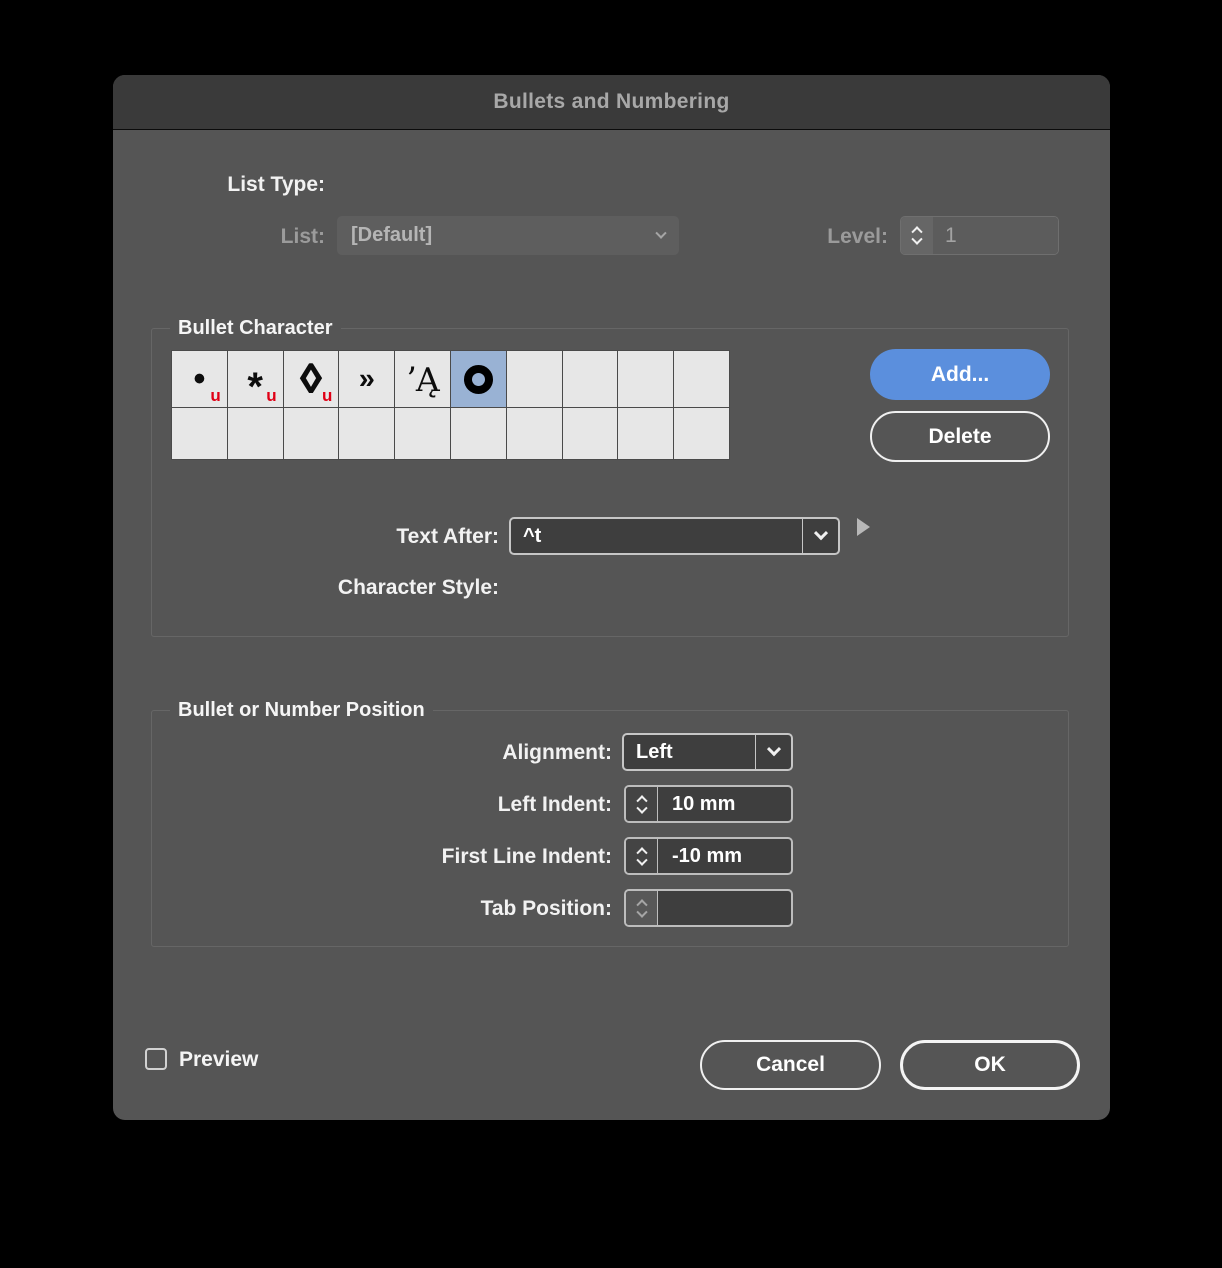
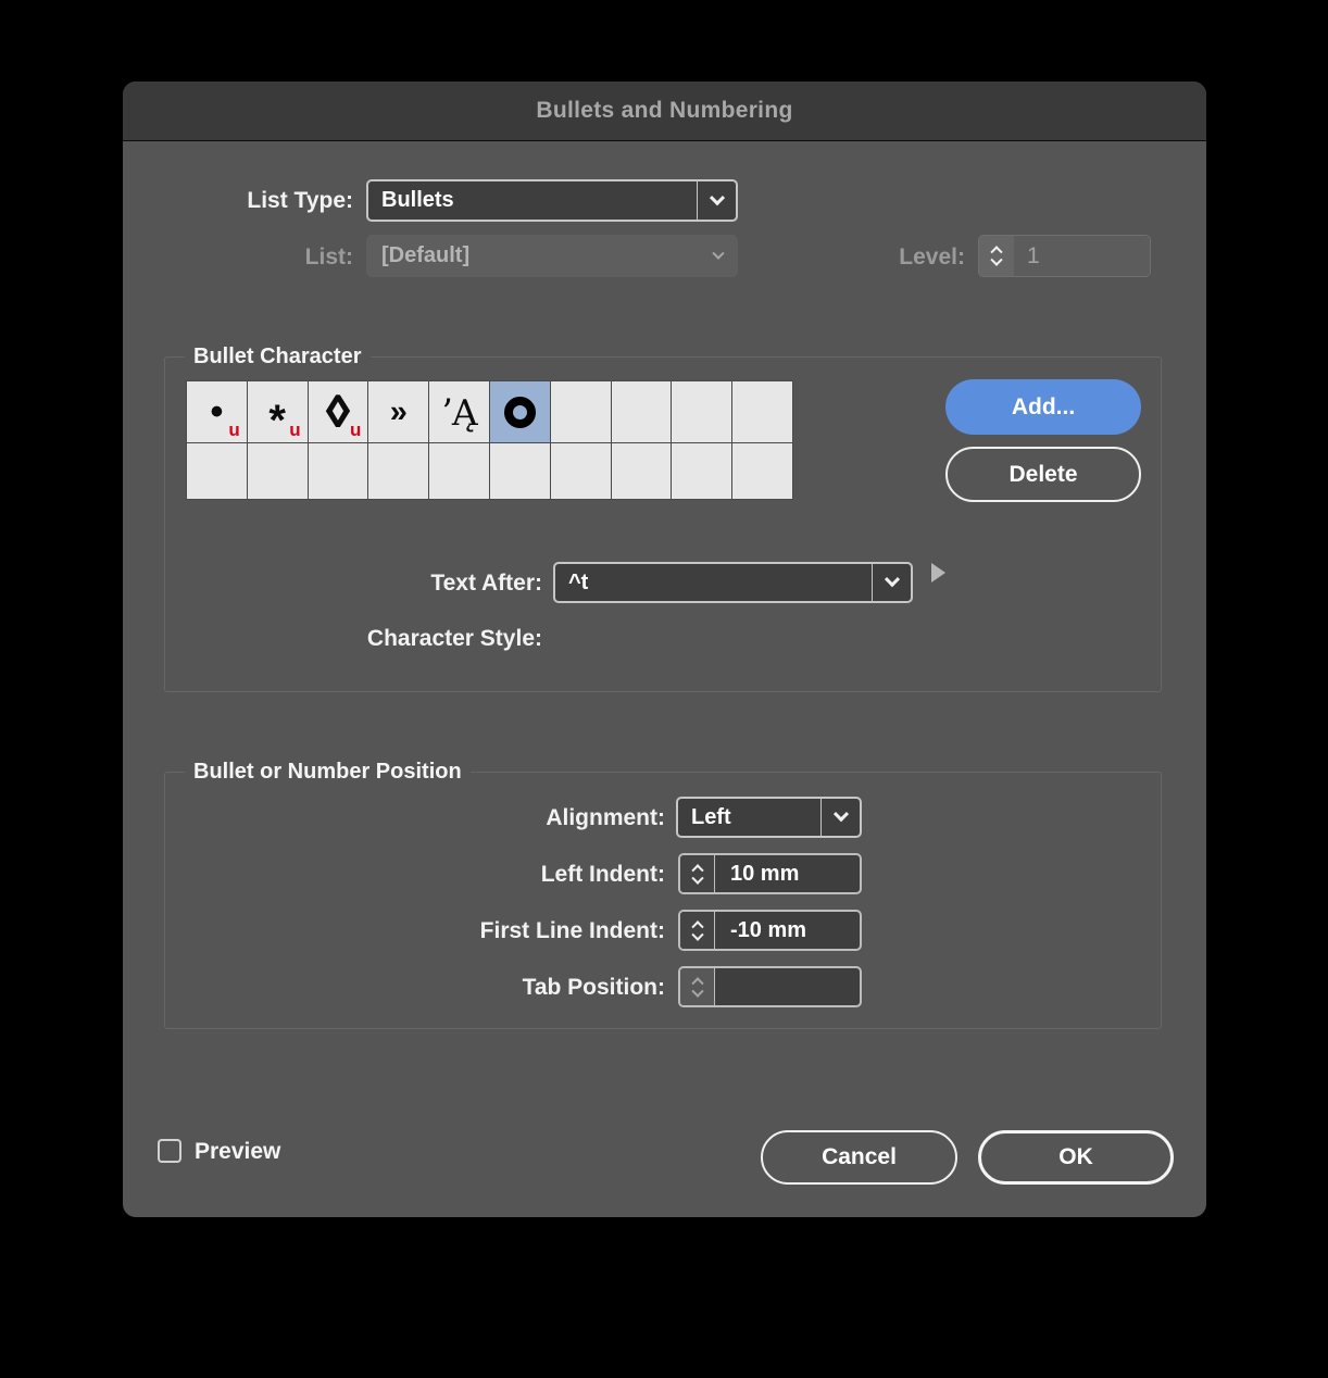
  Bullets and Numbering
  List Type:
+ Bullets
  List:
  [Default]
  Level:
  1
  Bullet Character
  •
  u
  *
  u
  ◊
  u
  »
  ʼĄ
  Add...
  Delete
  Text After:
  ^t
  Character Style:
  Bullet or Number Position
  Alignment:
  Left
  Left Indent:
  10 mm
  First Line Indent:
  -10 mm
  Tab Position:
  Preview
  Cancel
  OK
